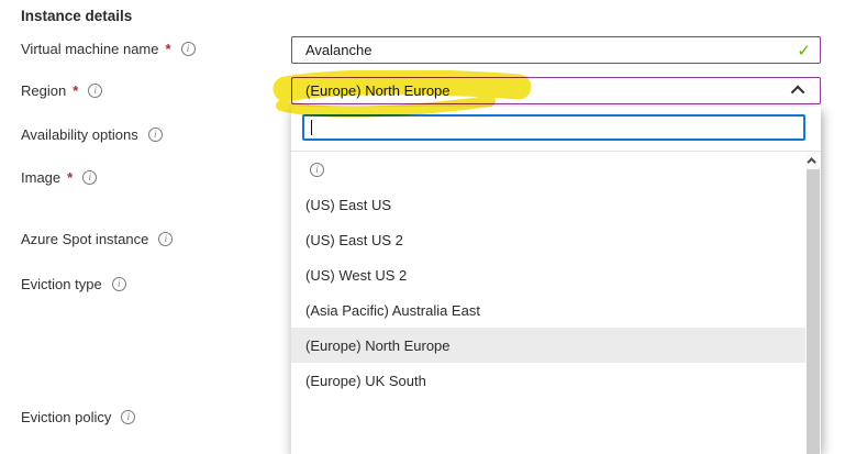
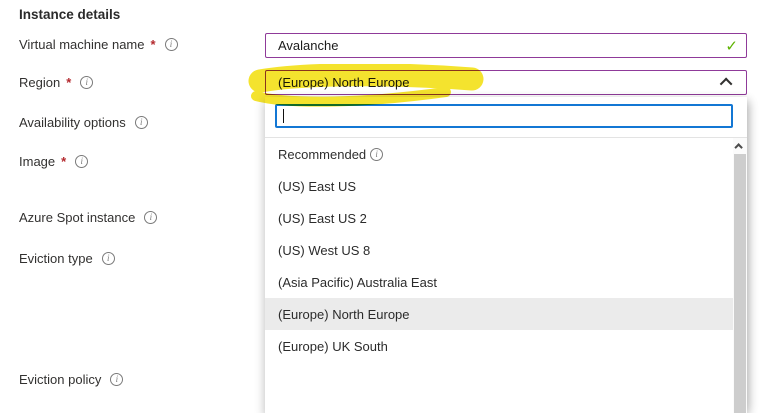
  Instance details
  Virtual machine name
  *
  Region
  *
  Availability options
  Image
  *
  Azure Spot instance
  Eviction type
  Eviction policy
  Avalanche
  ✓
+ Recommended
  (US) East US
  (US) East US 2
- (US) West US 2
+ (US) West US 8
  (Asia Pacific) Australia East
  (Europe) North Europe
  (Europe) UK South
